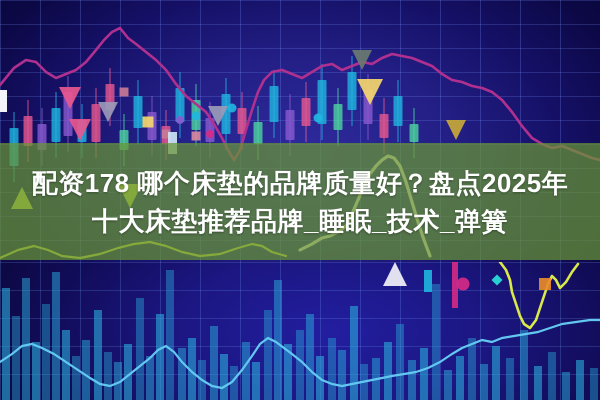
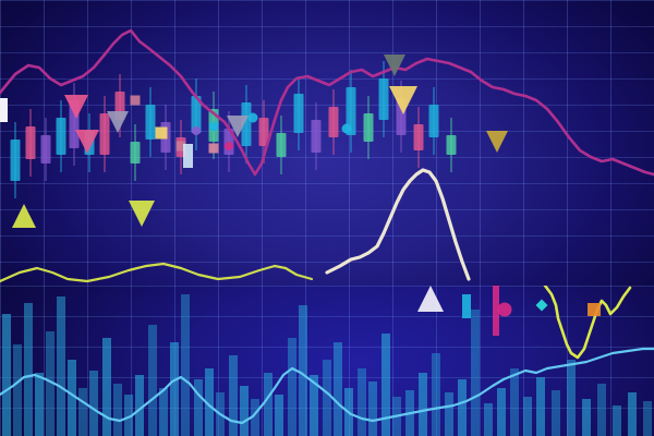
- 配资178 哪个床垫的品牌质量好？盘点2025年十大床垫推荐品牌_睡眠_技术_弹簧
